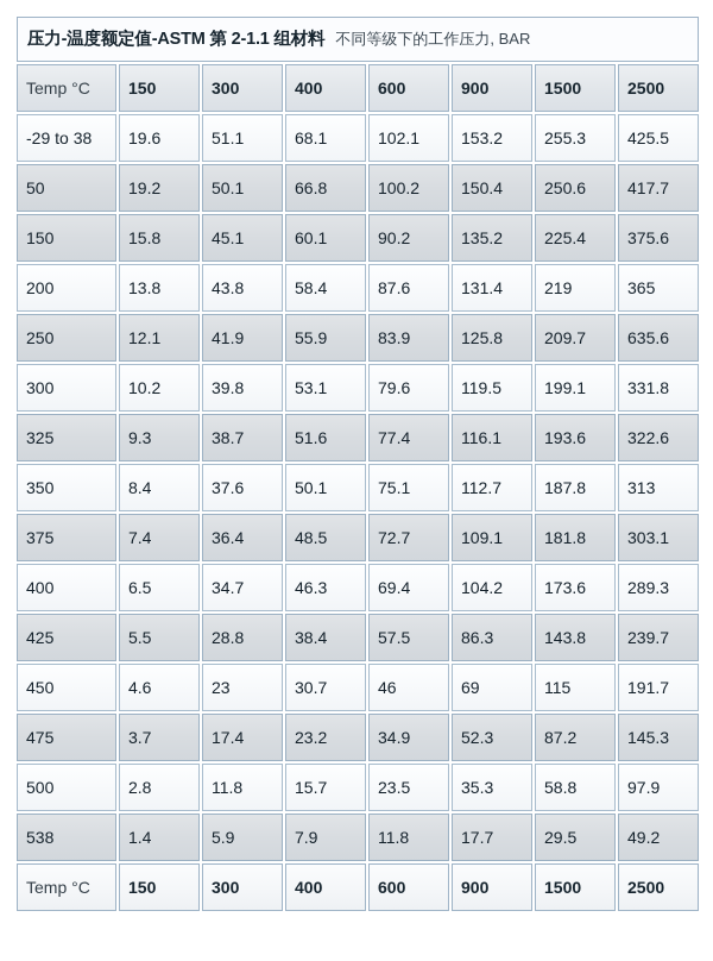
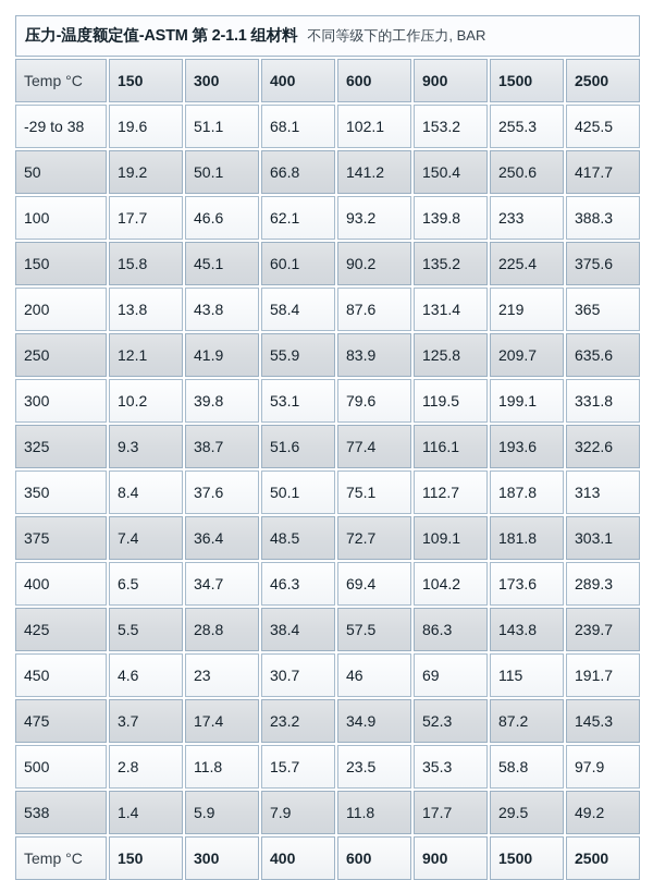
  压力-温度额定值-ASTM 第 2-1.1 组材料 不同等级下的工作压力, BAR
  Temp °C	150	300	400	600	900	1500	2500
  -29 to 38	19.6	51.1	68.1	102.1	153.2	255.3	425.5
- 50	19.2	50.1	66.8	100.2	150.4	250.6	417.7
+ 50	19.2	50.1	66.8	141.2	150.4	250.6	417.7
+ 100	17.7	46.6	62.1	93.2	139.8	233	388.3
  150	15.8	45.1	60.1	90.2	135.2	225.4	375.6
  200	13.8	43.8	58.4	87.6	131.4	219	365
  250	12.1	41.9	55.9	83.9	125.8	209.7	635.6
  300	10.2	39.8	53.1	79.6	119.5	199.1	331.8
  325	9.3	38.7	51.6	77.4	116.1	193.6	322.6
  350	8.4	37.6	50.1	75.1	112.7	187.8	313
  375	7.4	36.4	48.5	72.7	109.1	181.8	303.1
  400	6.5	34.7	46.3	69.4	104.2	173.6	289.3
  425	5.5	28.8	38.4	57.5	86.3	143.8	239.7
  450	4.6	23	30.7	46	69	115	191.7
  475	3.7	17.4	23.2	34.9	52.3	87.2	145.3
  500	2.8	11.8	15.7	23.5	35.3	58.8	97.9
  538	1.4	5.9	7.9	11.8	17.7	29.5	49.2
  Temp °C	150	300	400	600	900	1500	2500
